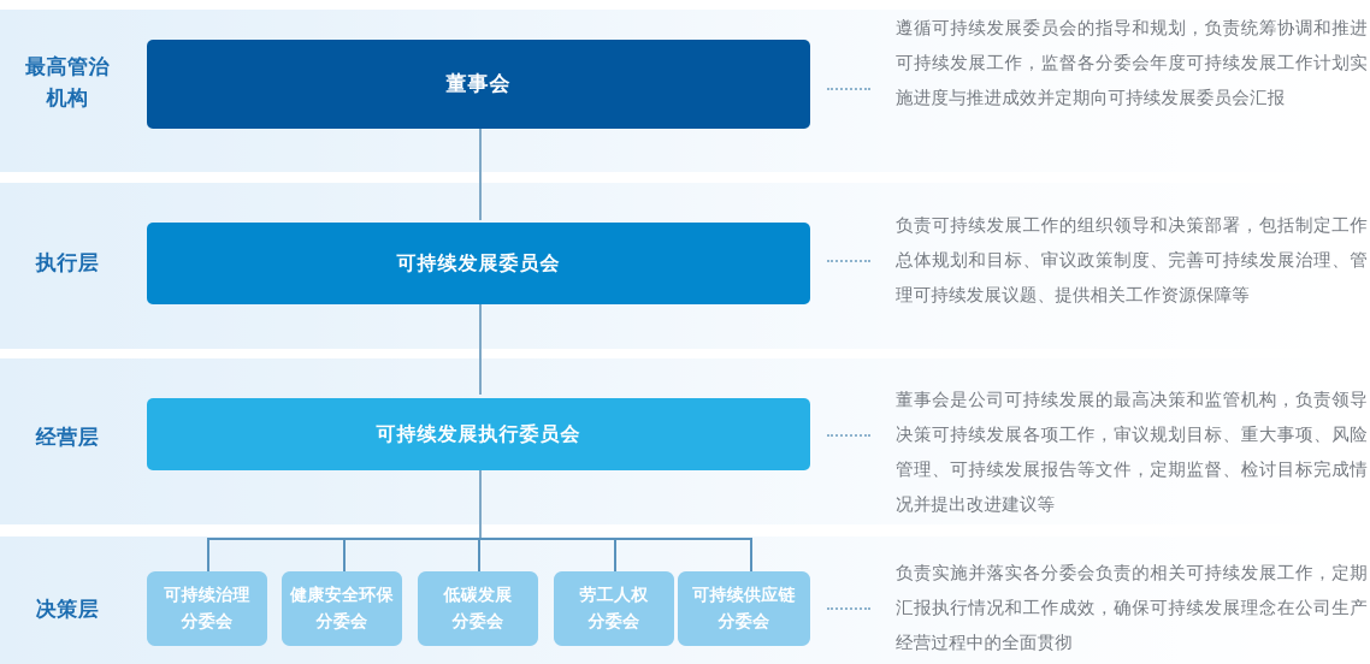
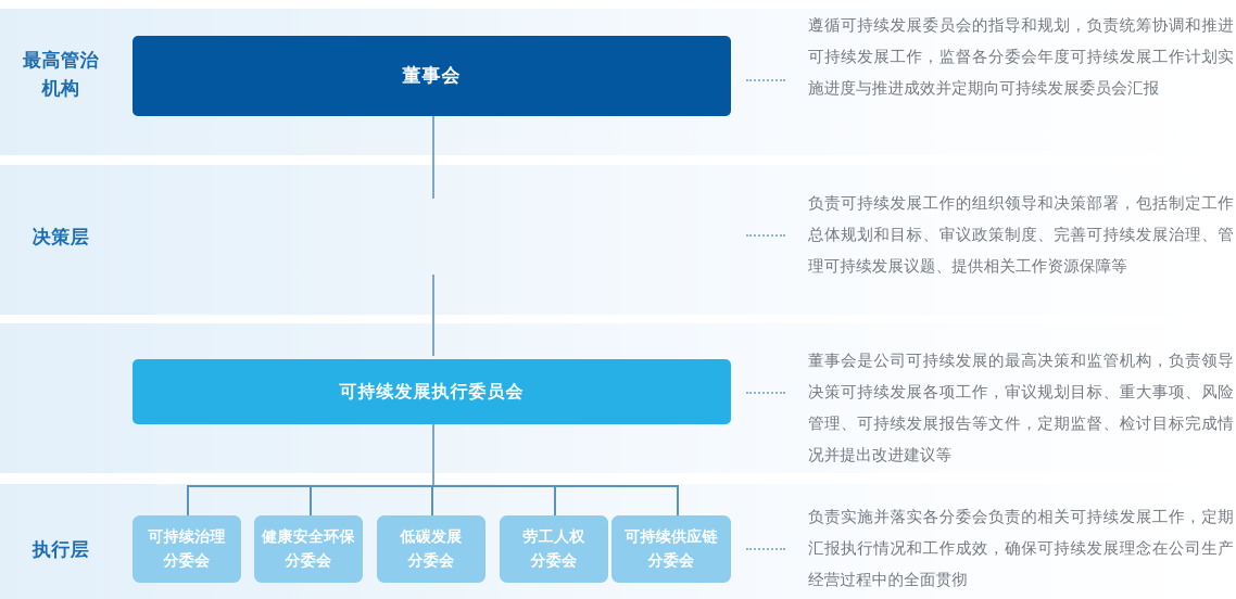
  最高管治
  机构
- 执行层
+ 决策层
- 经营层
- 决策层
+ 执行层
  董事会
- 可持续发展委员会
  可持续发展执行委员会
  可持续治理
  分委会
  健康安全环保
  分委会
  低碳发展
  分委会
  劳工人权
  分委会
  可持续供应链
  分委会
  遵循可持续发展委员会的指导和规划，负责统筹协调和推进可持续发展工作，监督各分委会年度可持续发展工作计划实施进度与推进成效并定期向可持续发展委员会汇报
  负责可持续发展工作的组织领导和决策部署，包括制定工作总体规划和目标、审议政策制度、完善可持续发展治理、管理可持续发展议题、提供相关工作资源保障等
  董事会是公司可持续发展的最高决策和监管机构，负责领导决策可持续发展各项工作，审议规划目标、重大事项、风险管理、可持续发展报告等文件，定期监督、检讨目标完成情况并提出改进建议等
  负责实施并落实各分委会负责的相关可持续发展工作，定期汇报执行情况和工作成效，确保可持续发展理念在公司生产经营过程中的全面贯彻
